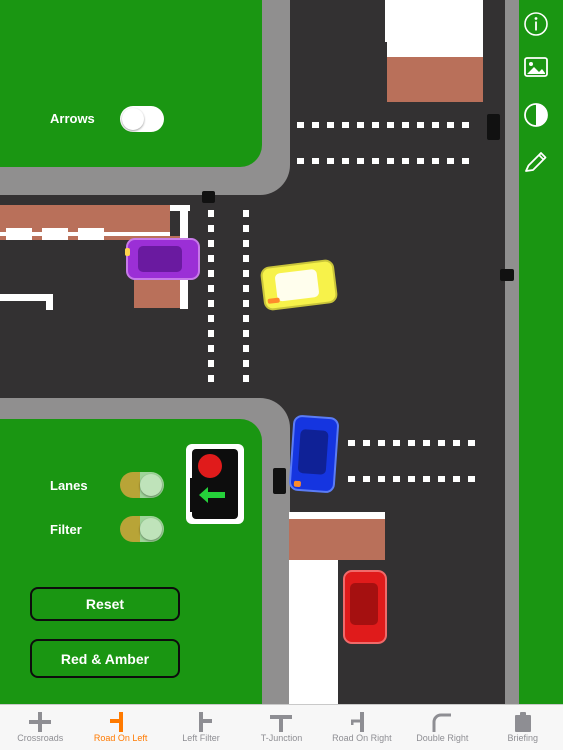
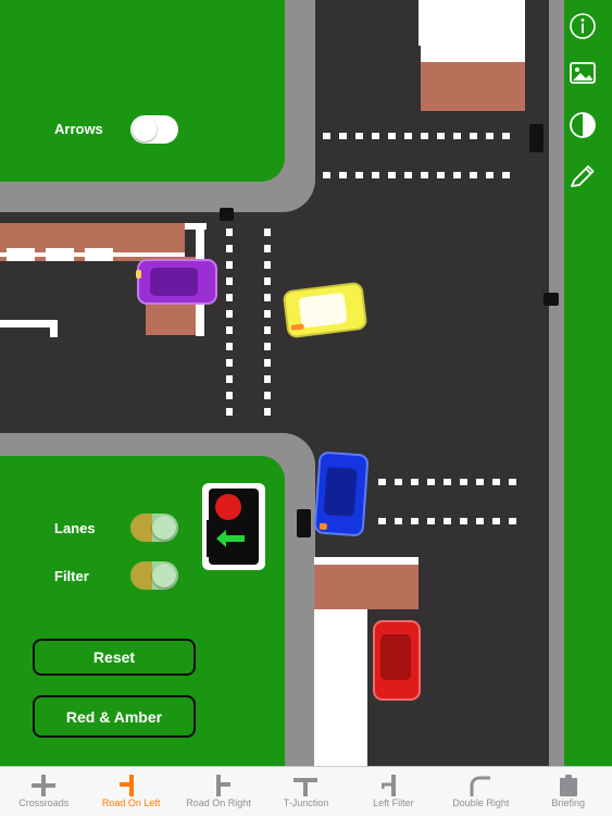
  Arrows
  Lanes
  Filter
  Reset
  Red & Amber
  Crossroads
  Road On Left
- Left Filter
+ Road On Right
  T-Junction
- Road On Right
+ Left Filter
  Double Right
  Briefing
